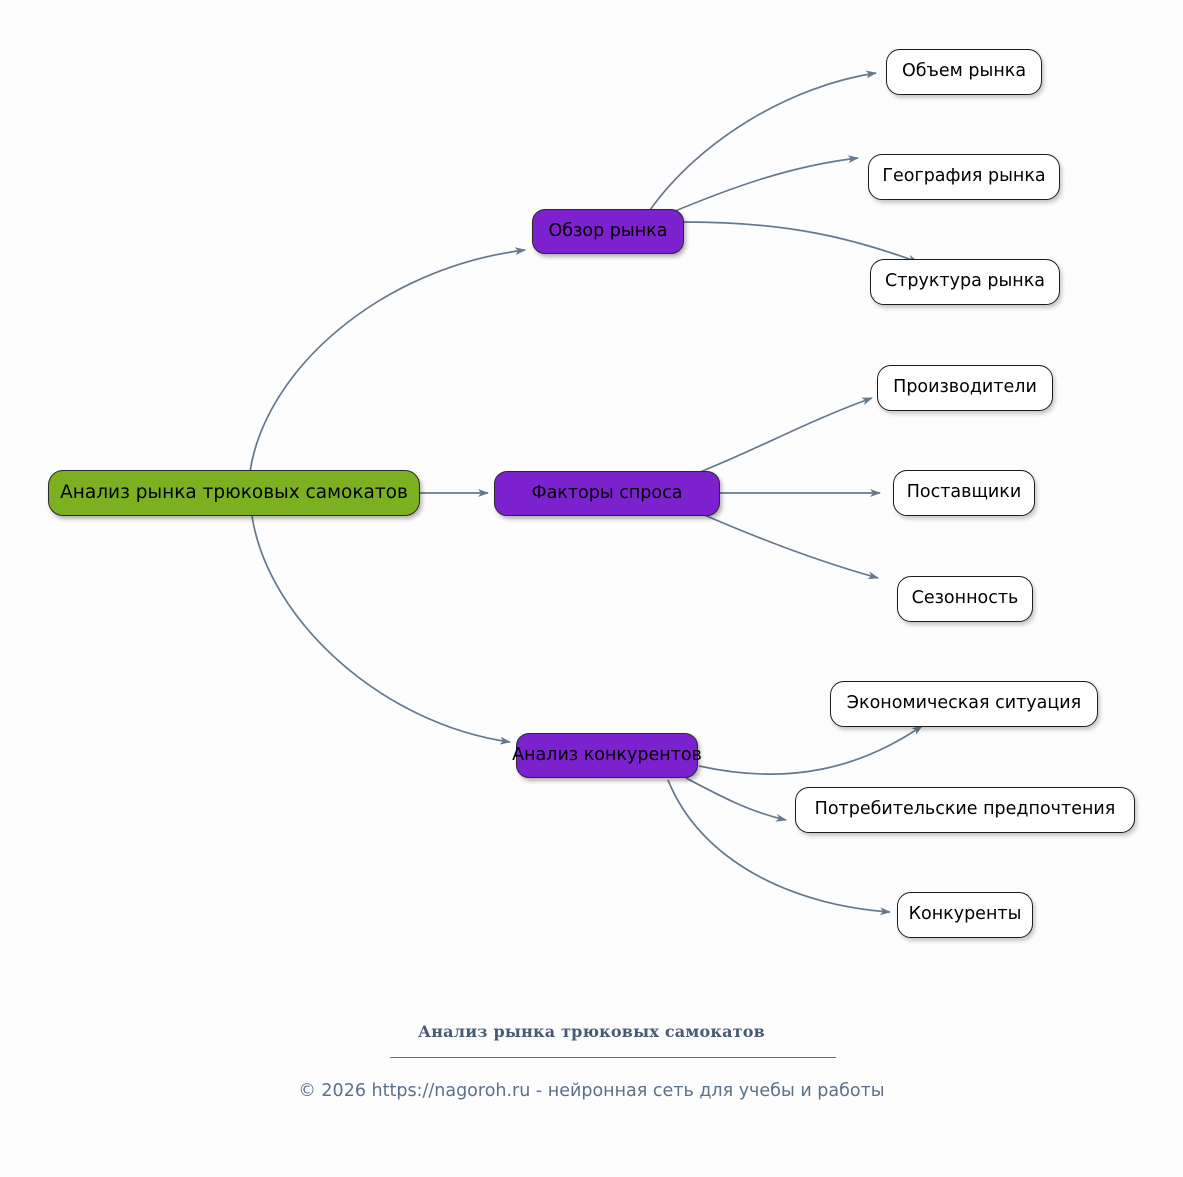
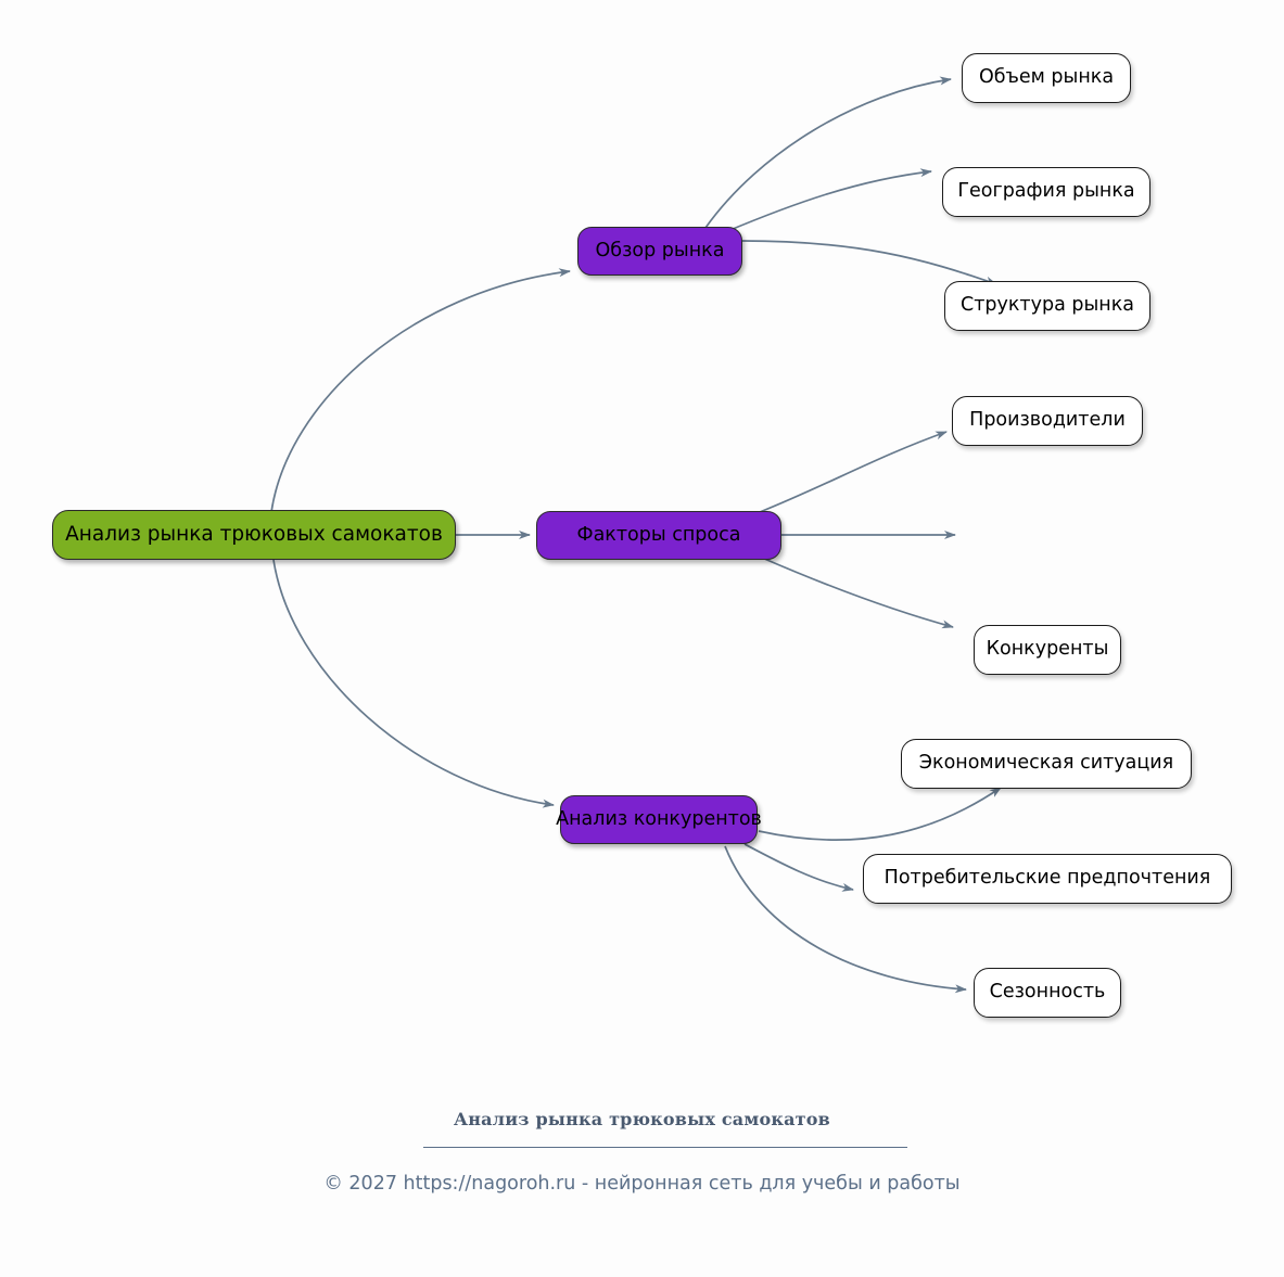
  Анализ рынка трюковых самокатов
  Обзор рынка
  Объем рынка
  География рынка
  Структура рынка
  Факторы спроса
  Производители
- Поставщики
- Сезонность
+ Конкуренты
  Анализ конкурентов
  Экономическая ситуация
  Потребительские предпочтения
- Конкуренты
+ Сезонность
  Анализ рынка трюковых самокатов
- © 2026 https://nagoroh.ru - нейронная сеть для учебы и работы
+ © 2027 https://nagoroh.ru - нейронная сеть для учебы и работы
